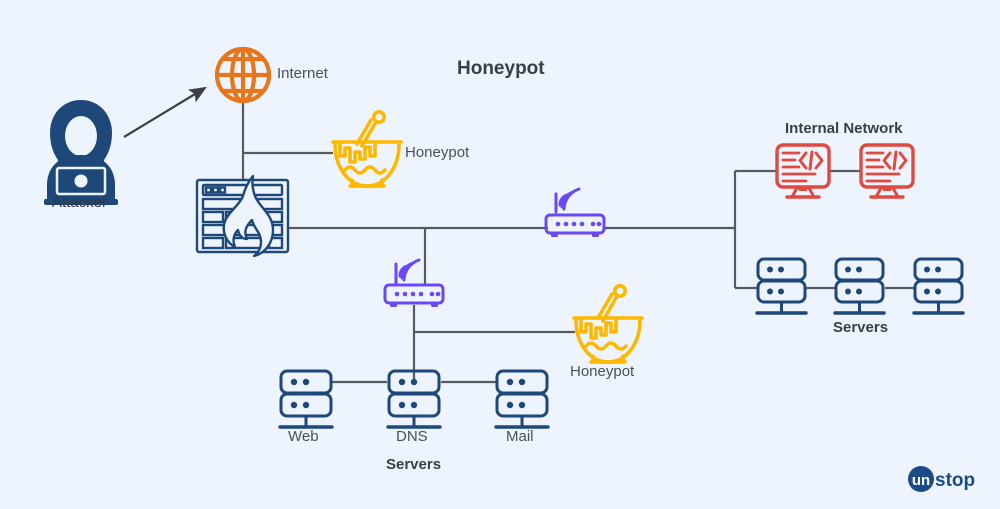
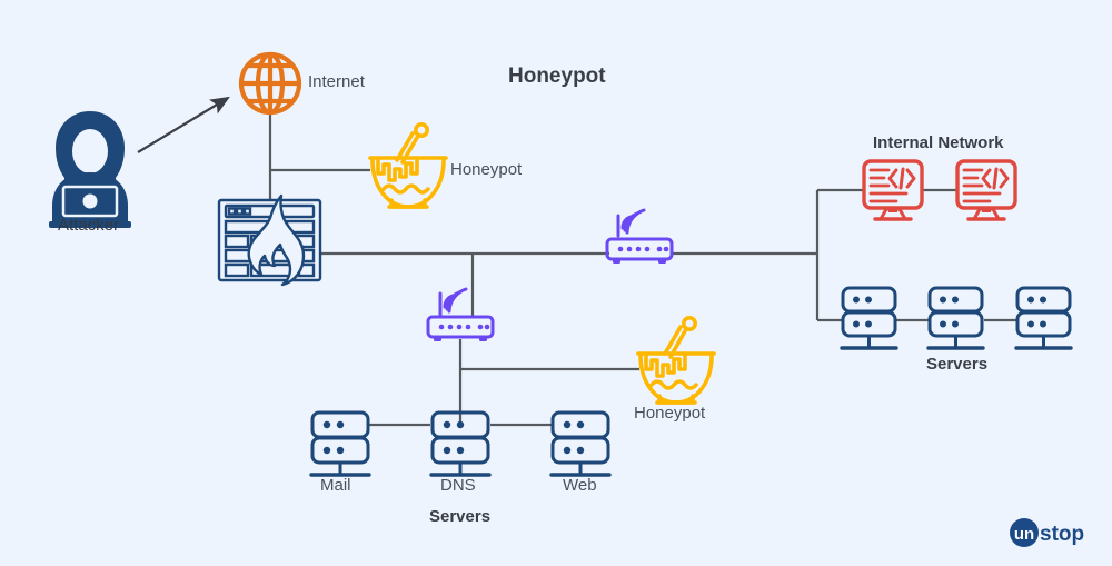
  Honeypot
  Attacker
  Internet
  Honeypot
  Honeypot
- Web
+ Mail
  DNS
- Mail
+ Web
  Internal Network
  Servers
  Servers
  un
  stop
